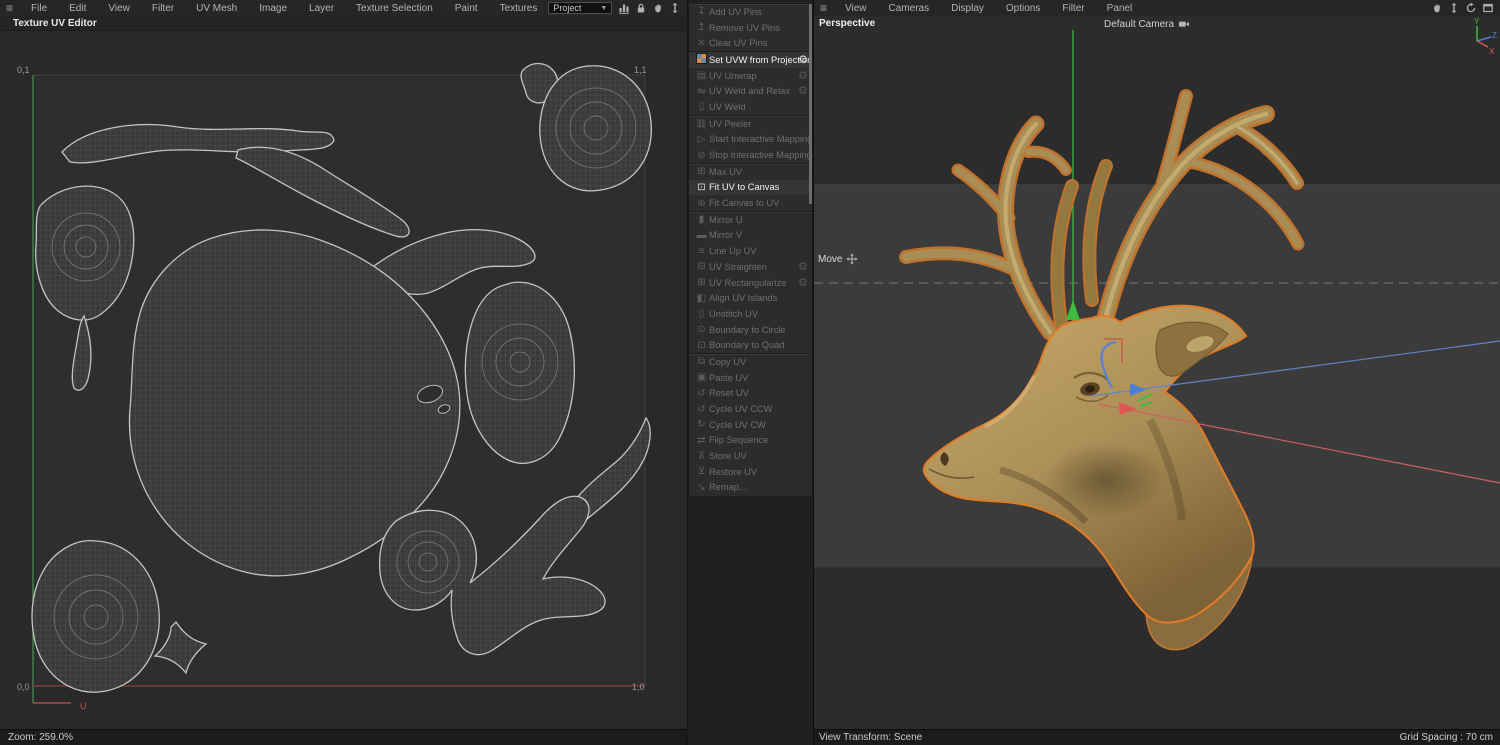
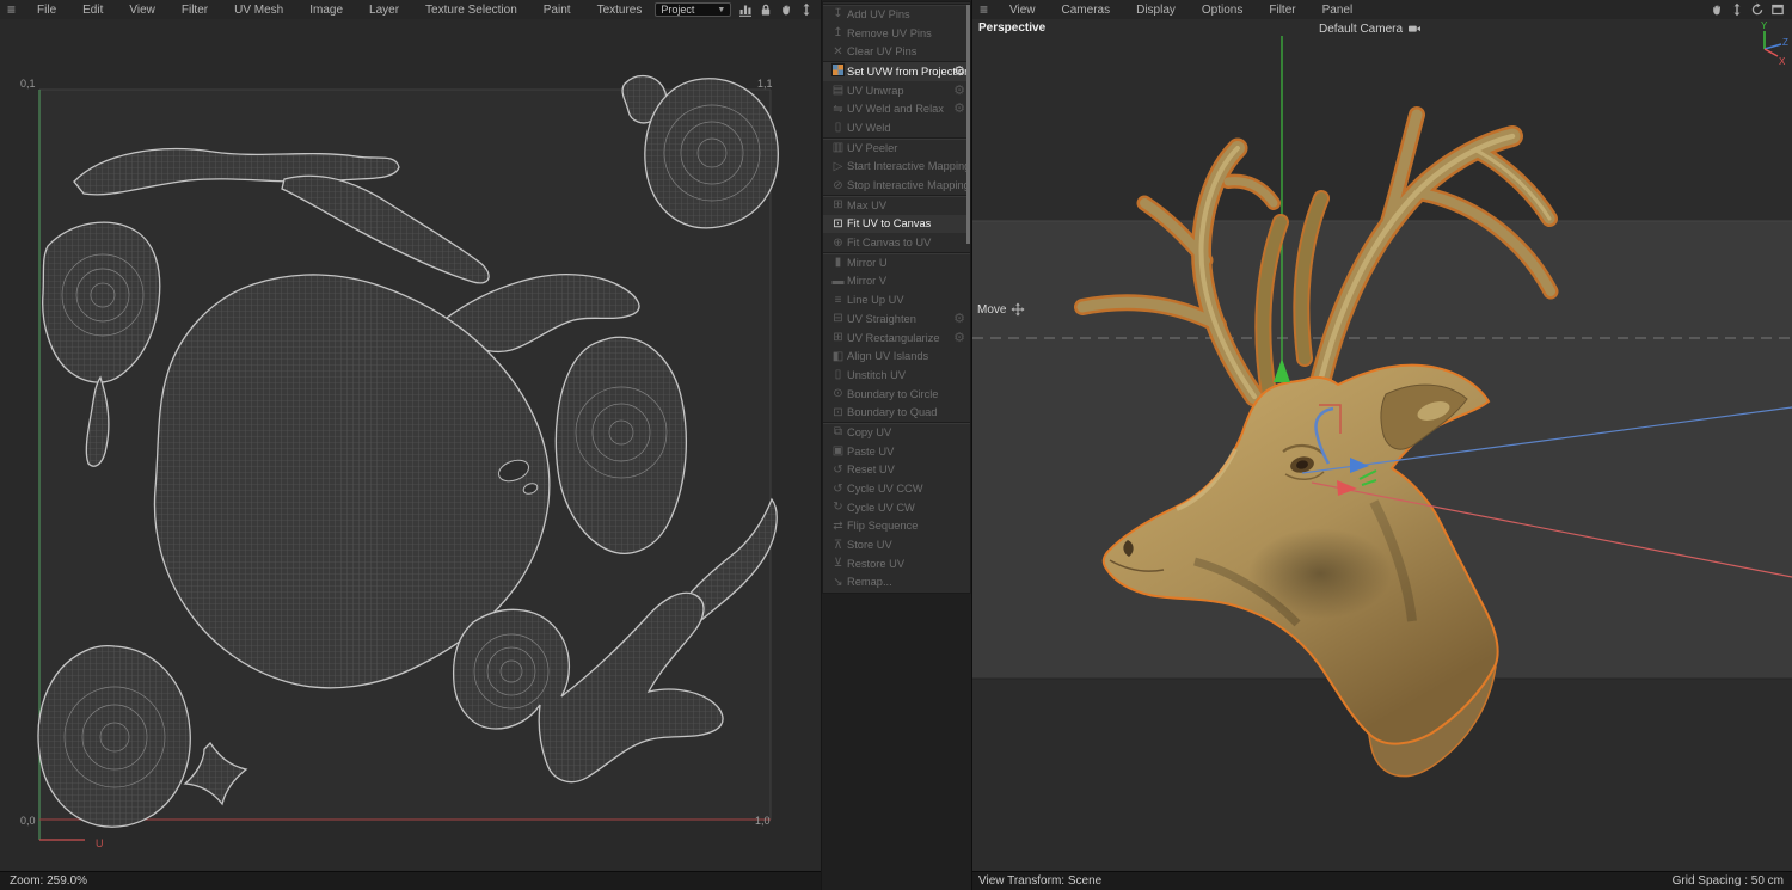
  ≡
  File
  Edit
  View
  Filter
  UV Mesh
  Image
  Layer
  Texture Selection
  Paint
  Textures
  Project
- Texture UV Editor
  0,1
  1,1
  0,0
  1,0
  U
  Zoom: 259.0%
  ↧
  Add UV Pins
  ↥
  Remove UV Pins
  ✕
  Clear UV Pins
  Set UVW from Projectio
  ⚙
  ▤
  UV Unwrap
  ⚙
  ⇋
  UV Weld and Relax
  ⚙
  ▯
  UV Weld
  ▥
  UV Peeler
  ▷
  Start Interactive Mappin
  ⊘
  Stop Interactive Mappin
  ⊞
  Max UV
  ⊡
  Fit UV to Canvas
  ⊕
  Fit Canvas to UV
  ▮
  Mirror U
  ▬
  Mirror V
  ≡
  Line Up UV
  ⊟
  UV Straighten
  ⚙
  ⊞
  UV Rectangularize
  ⚙
  ◧
  Align UV Islands
  ▯
  Unstitch UV
  ⊙
  Boundary to Circle
  ⊡
  Boundary to Quad
  ⧉
  Copy UV
  ▣
  Paste UV
  ↺
  Reset UV
  ↺
  Cycle UV CCW
  ↻
  Cycle UV CW
  ⇄
  Flip Sequence
  ⊼
  Store UV
  ⊻
  Restore UV
  ↘
  Remap...
  ≡
  View
  Cameras
  Display
  Options
  Filter
  Panel
  Y
  Z
  X
  Perspective
  Default Camera
  Move
  View Transform: Scene
- Grid Spacing : 70 cm
+ Grid Spacing : 50 cm
